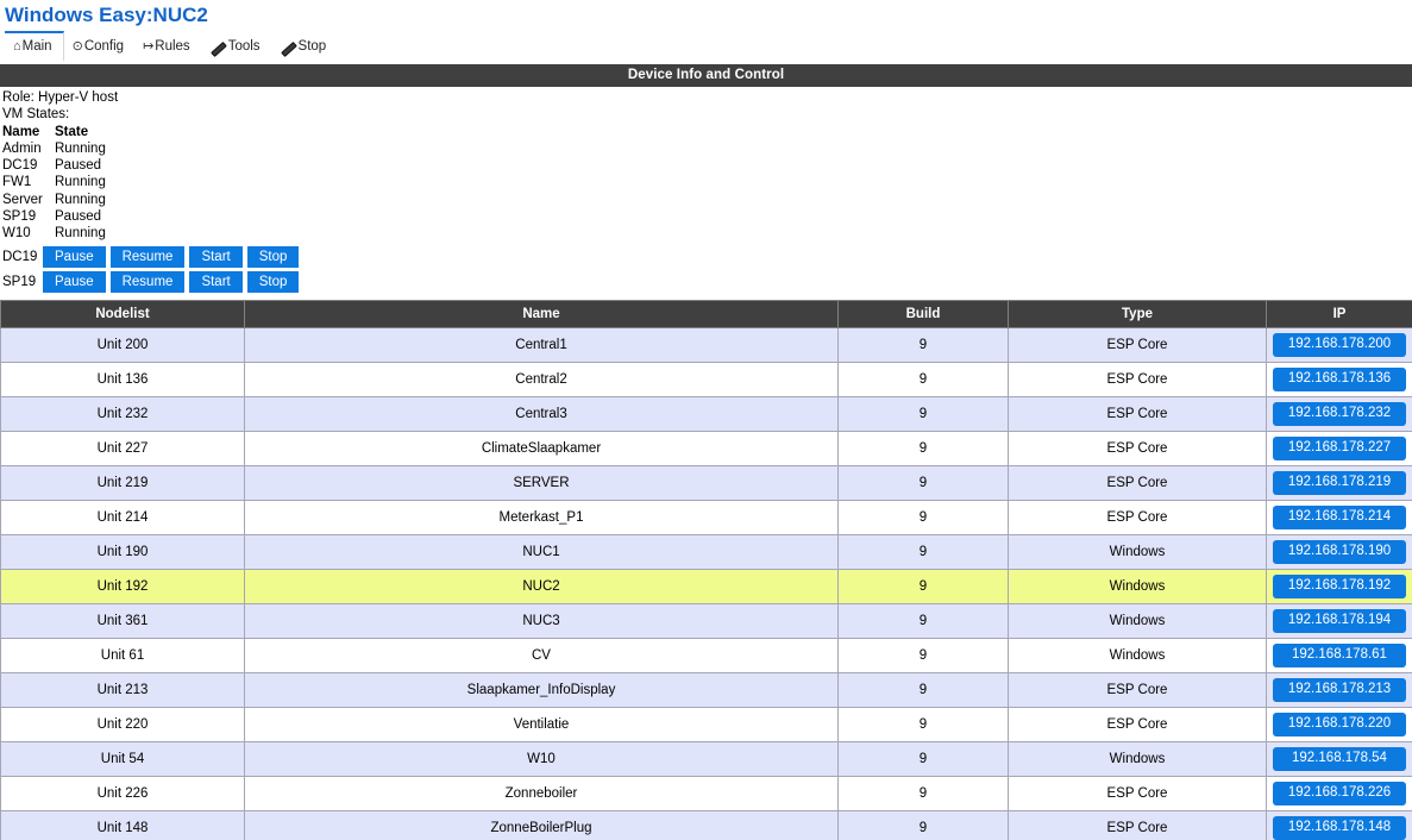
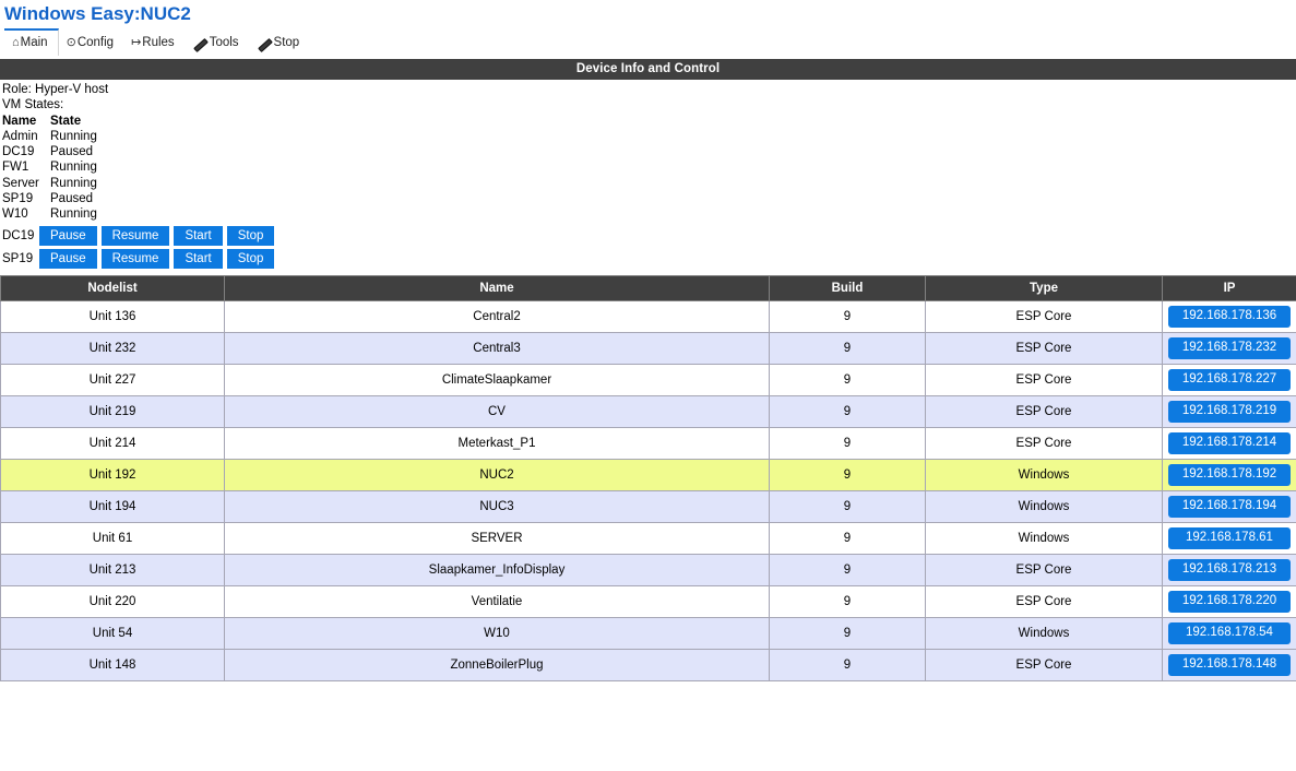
  Windows Easy:NUC2
  ⌂
  Main
  ⊙
  Config
  ↦
  Rules
  Tools
  Stop
  Device Info and Control
  Role: Hyper-V host
  VM States:
  Name	State
  Admin	Running
  DC19	Paused
  FW1	Running
  Server	Running
  SP19	Paused
  W10	Running
  DC19
  Pause
  Resume
  Start
  Stop
  SP19
  Pause
  Resume
  Start
  Stop
  Nodelist	Name	Build	Type	IP
- Unit 200	Central1	9	ESP Core	192.168.178.200
  Unit 136	Central2	9	ESP Core	192.168.178.136
  Unit 232	Central3	9	ESP Core	192.168.178.232
  Unit 227	ClimateSlaapkamer	9	ESP Core	192.168.178.227
- Unit 219	SERVER	9	ESP Core	192.168.178.219
+ Unit 219	CV	9	ESP Core	192.168.178.219
  Unit 214	Meterkast_P1	9	ESP Core	192.168.178.214
- Unit 190	NUC1	9	Windows	192.168.178.190
  Unit 192	NUC2	9	Windows	192.168.178.192
- Unit 361	NUC3	9	Windows	192.168.178.194
+ Unit 194	NUC3	9	Windows	192.168.178.194
- Unit 61	CV	9	Windows	192.168.178.61
+ Unit 61	SERVER	9	Windows	192.168.178.61
  Unit 213	Slaapkamer_InfoDisplay	9	ESP Core	192.168.178.213
  Unit 220	Ventilatie	9	ESP Core	192.168.178.220
  Unit 54	W10	9	Windows	192.168.178.54
- Unit 226	Zonneboiler	9	ESP Core	192.168.178.226
  Unit 148	ZonneBoilerPlug	9	ESP Core	192.168.178.148
